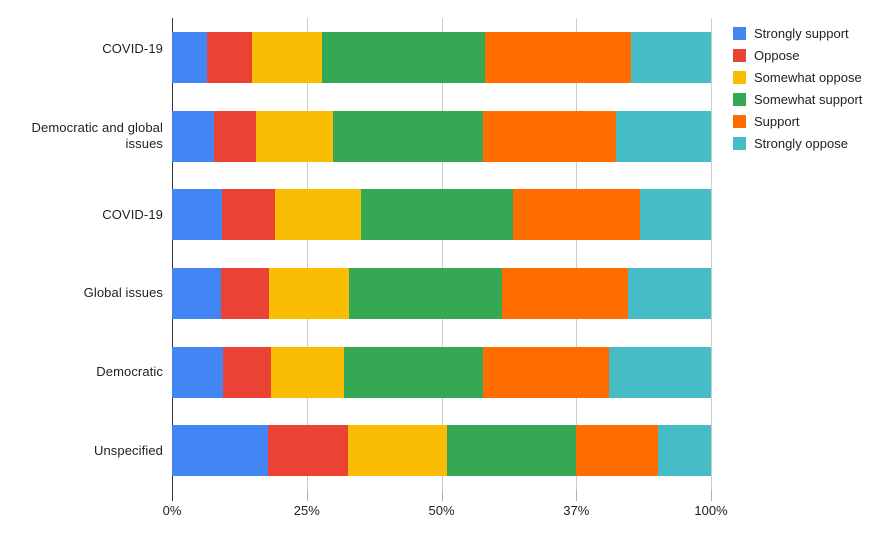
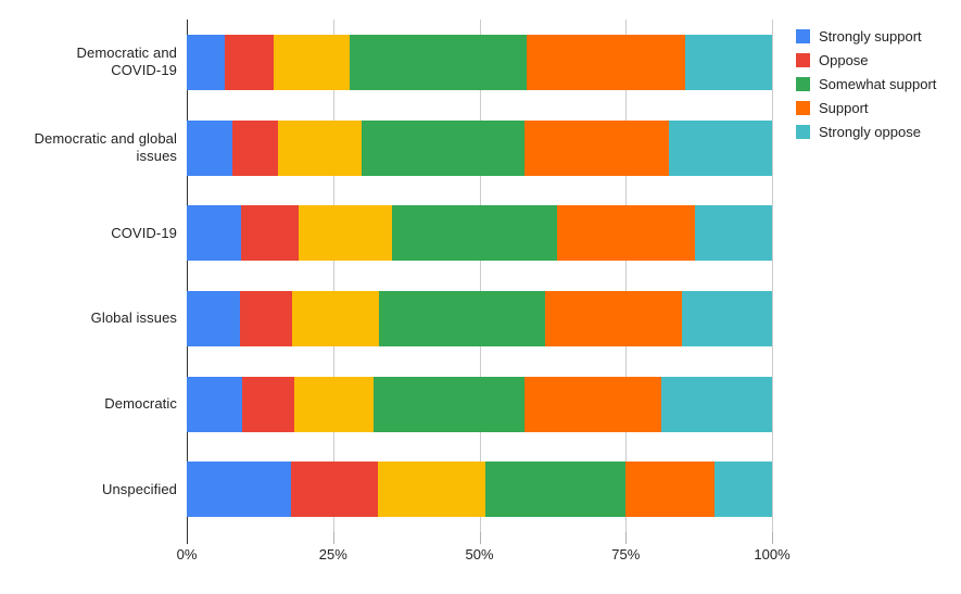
+ Democratic and
  COVID-19
  Democratic and global
  issues
  COVID-19
  Global issues
  Democratic
  Unspecified
  0%
  25%
  50%
- 37%
+ 75%
  100%
  Strongly support
  Oppose
- Somewhat oppose
  Somewhat support
  Support
  Strongly oppose
